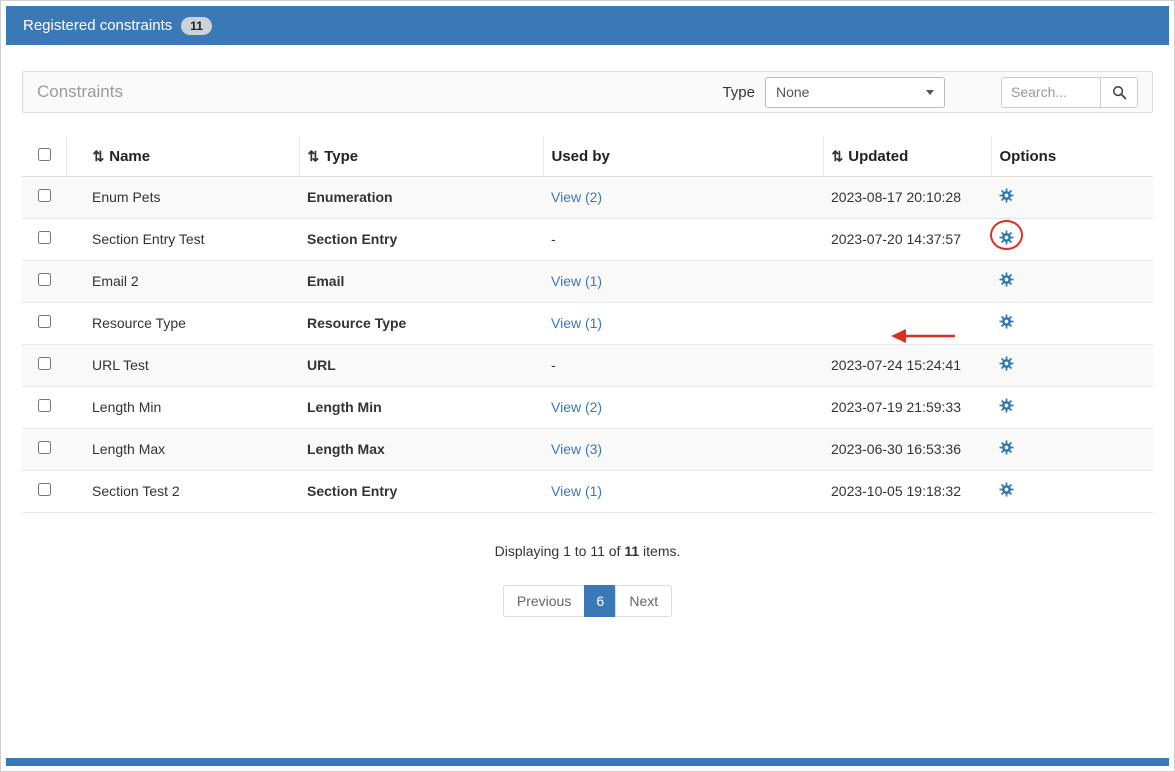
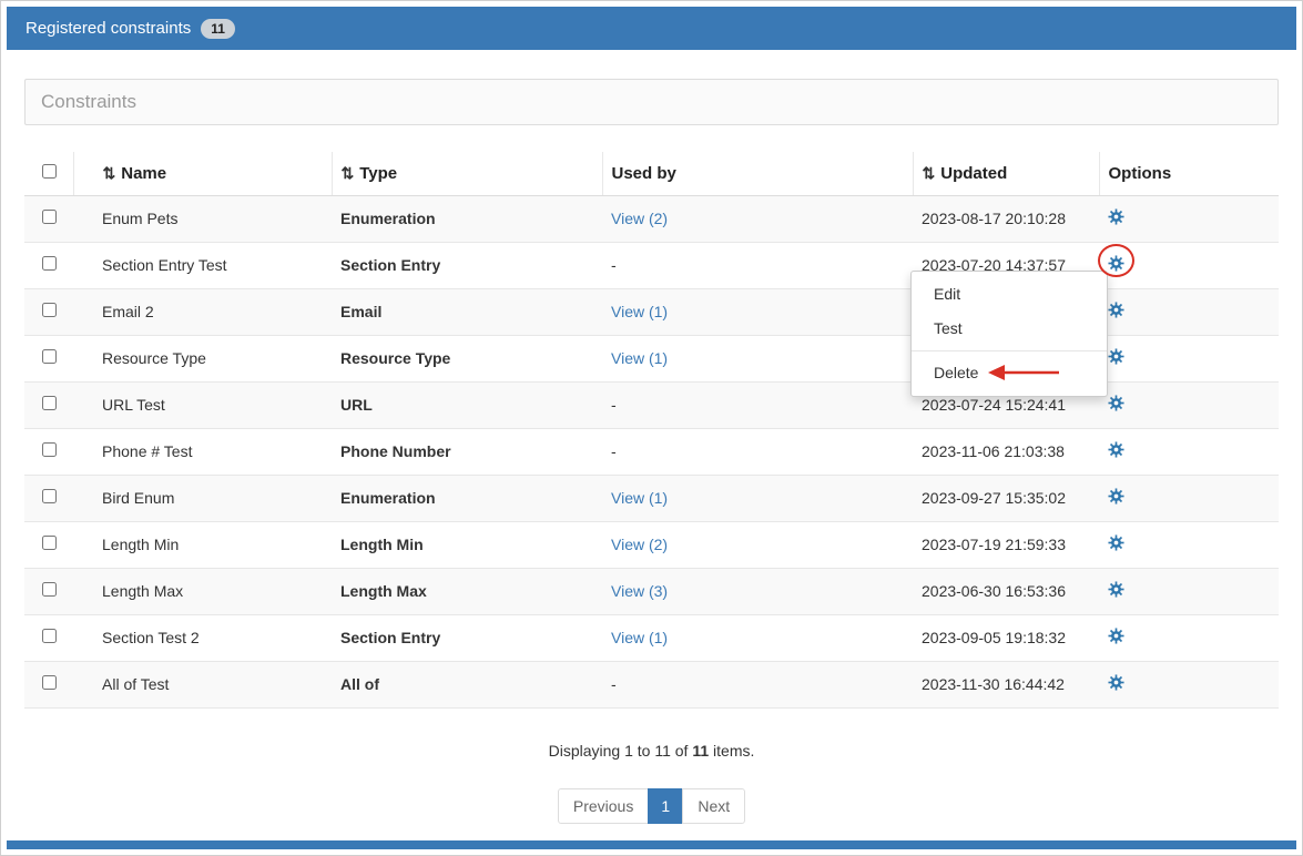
  Registered constraints
  11
  Constraints
- Type
- None
- Search...
  	⇅ Name	⇅ Type	Used by	⇅ Updated	Options
  	Enum Pets	Enumeration	View (2)	2023-08-17 20:10:28
  	Section Entry Test	Section Entry	-	2023-07-20 14:37:57
  	Email 2	Email	View (1)
  	Resource Type	Resource Type	View (1)
  	URL Test	URL	-	2023-07-24 15:24:41
+ 	Phone # Test	Phone Number	-	2023-11-06 21:03:38
+ 	Bird Enum	Enumeration	View (1)	2023-09-27 15:35:02
  	Length Min	Length Min	View (2)	2023-07-19 21:59:33
  	Length Max	Length Max	View (3)	2023-06-30 16:53:36
- 	Section Test 2	Section Entry	View (1)	2023-10-05 19:18:32
+ 	Section Test 2	Section Entry	View (1)	2023-09-05 19:18:32
+ 	All of Test	All of	-	2023-11-30 16:44:42
  Displaying 1 to 11 of 11 items.
  Previous
- 6
+ 1
  Next
+ Edit
+ Test
+ Delete
